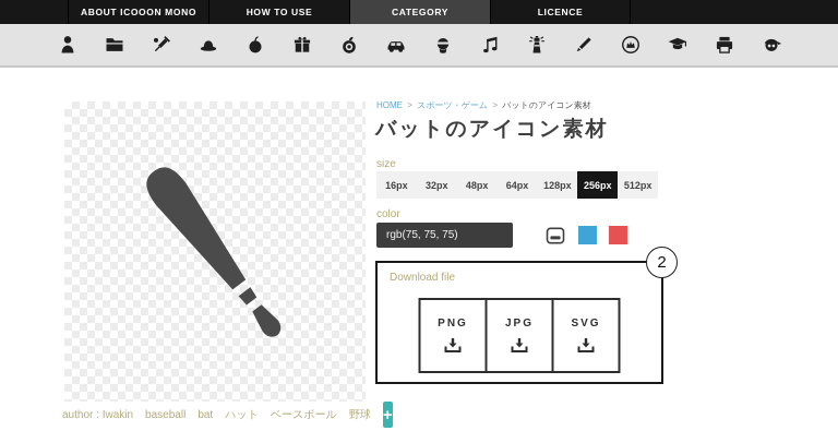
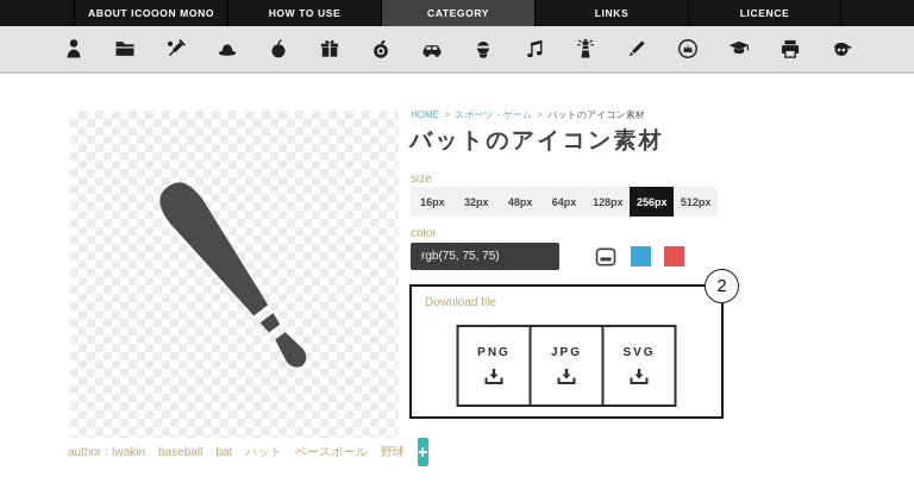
  ABOUT ICOOON MONO
  HOW TO USE
  CATEGORY
+ LINKS
  LICENCE
  author : Iwakin
  baseball
  bat
  ハット
  ベースボール
  野球
  +
  HOME > スポーツ・ゲーム > バットのアイコン素材
  バットのアイコン素材
  size
  16px
  32px
  48px
  64px
  128px
  256px
  512px
  color
  rgb(75, 75, 75)
  Download file
  PNG
  JPG
  SVG
  2
